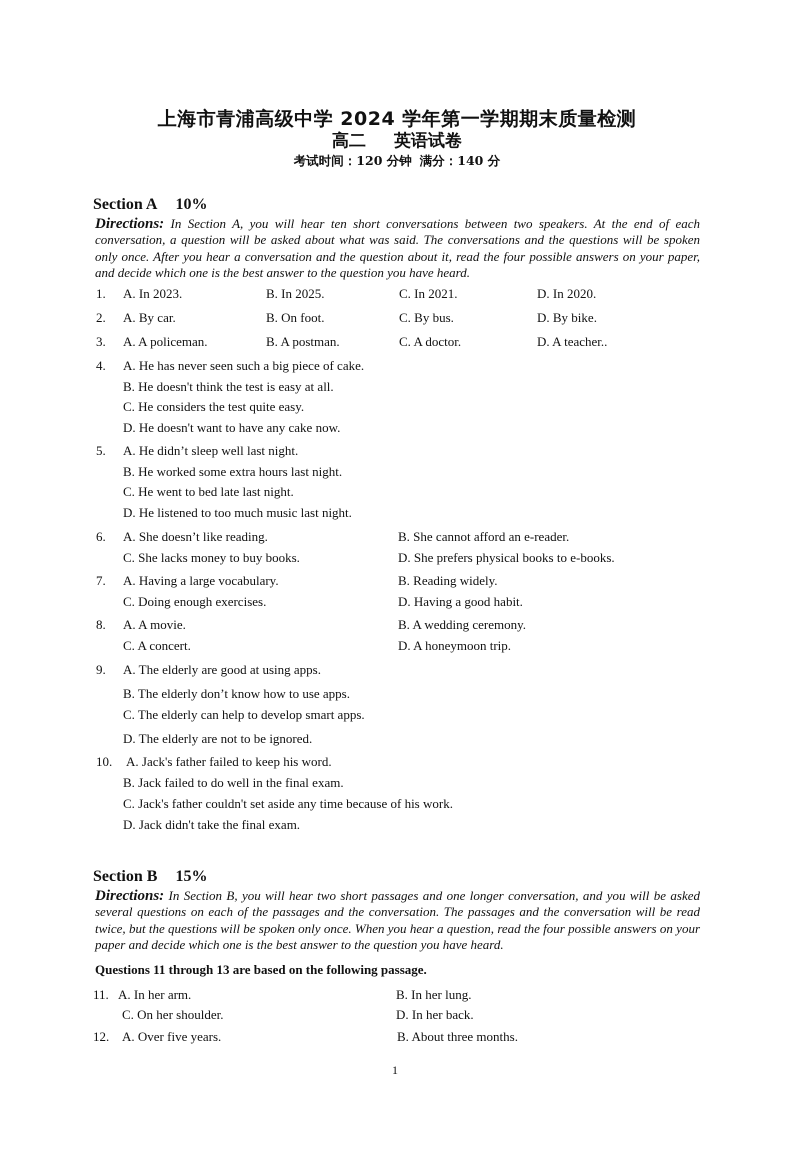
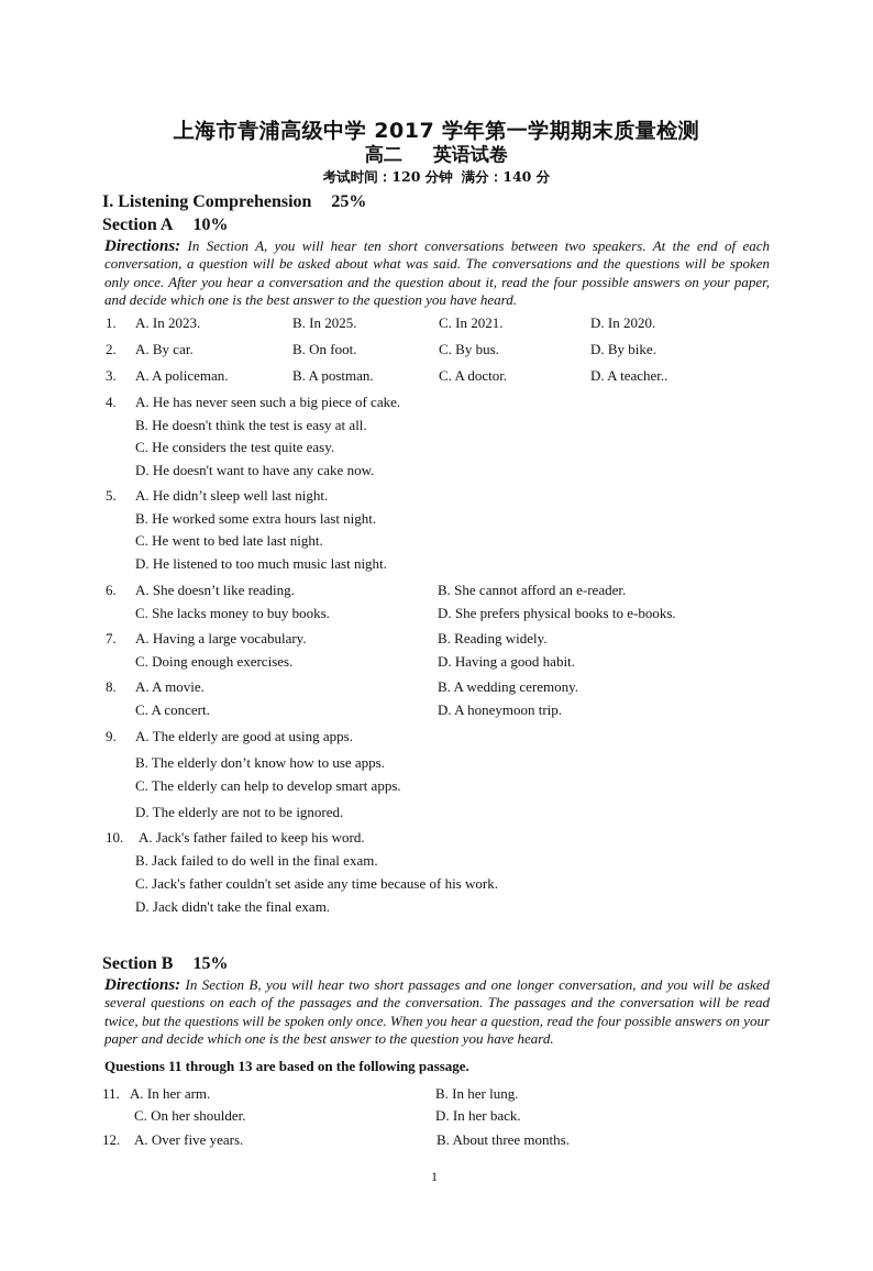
- 上海市青浦高级中学 2024 学年第一学期期末质量检测
+ 上海市青浦高级中学 2017 学年第一学期期末质量检测
  高二 英语试卷
  考试时间：120 分钟 满分：140 分
+ I. Listening Comprehension 25%
  Section A 10%
  Directions: In Section A, you will hear ten short conversations between two speakers. At the end of each conversation, a question will be asked about what was said. The conversations and the questions will be spoken only once. After you hear a conversation and the question about it, read the four possible answers on your paper, and decide which one is the best answer to the question you have heard.
  1.
  A. In 2023.
  B. In 2025.
  C. In 2021.
  D. In 2020.
  2.
  A. By car.
  B. On foot.
  C. By bus.
  D. By bike.
  3.
  A. A policeman.
  B. A postman.
  C. A doctor.
  D. A teacher..
  4.
  A. He has never seen such a big piece of cake.
  B. He doesn't think the test is easy at all.
  C. He considers the test quite easy.
  D. He doesn't want to have any cake now.
  5.
  A. He didn’t sleep well last night.
  B. He worked some extra hours last night.
  C. He went to bed late last night.
  D. He listened to too much music last night.
  6.
  A. She doesn’t like reading.
  B. She cannot afford an e-reader.
  C. She lacks money to buy books.
  D. She prefers physical books to e-books.
  7.
  A. Having a large vocabulary.
  B. Reading widely.
  C. Doing enough exercises.
  D. Having a good habit.
  8.
  A. A movie.
  B. A wedding ceremony.
  C. A concert.
  D. A honeymoon trip.
  9.
  A. The elderly are good at using apps.
  B. The elderly don’t know how to use apps.
  C. The elderly can help to develop smart apps.
  D. The elderly are not to be ignored.
  10.
  A. Jack's father failed to keep his word.
  B. Jack failed to do well in the final exam.
  C. Jack's father couldn't set aside any time because of his work.
  D. Jack didn't take the final exam.
  11.
  A. In her arm.
  B. In her lung.
  C. On her shoulder.
  D. In her back.
  12.
  A. Over five years.
  B. About three months.
  Section B 15%
  Directions: In Section B, you will hear two short passages and one longer conversation, and you will be asked several questions on each of the passages and the conversation. The passages and the conversation will be read twice, but the questions will be spoken only once. When you hear a question, read the four possible answers on your paper and decide which one is the best answer to the question you have heard.
  Questions 11 through 13 are based on the following passage.
  1
